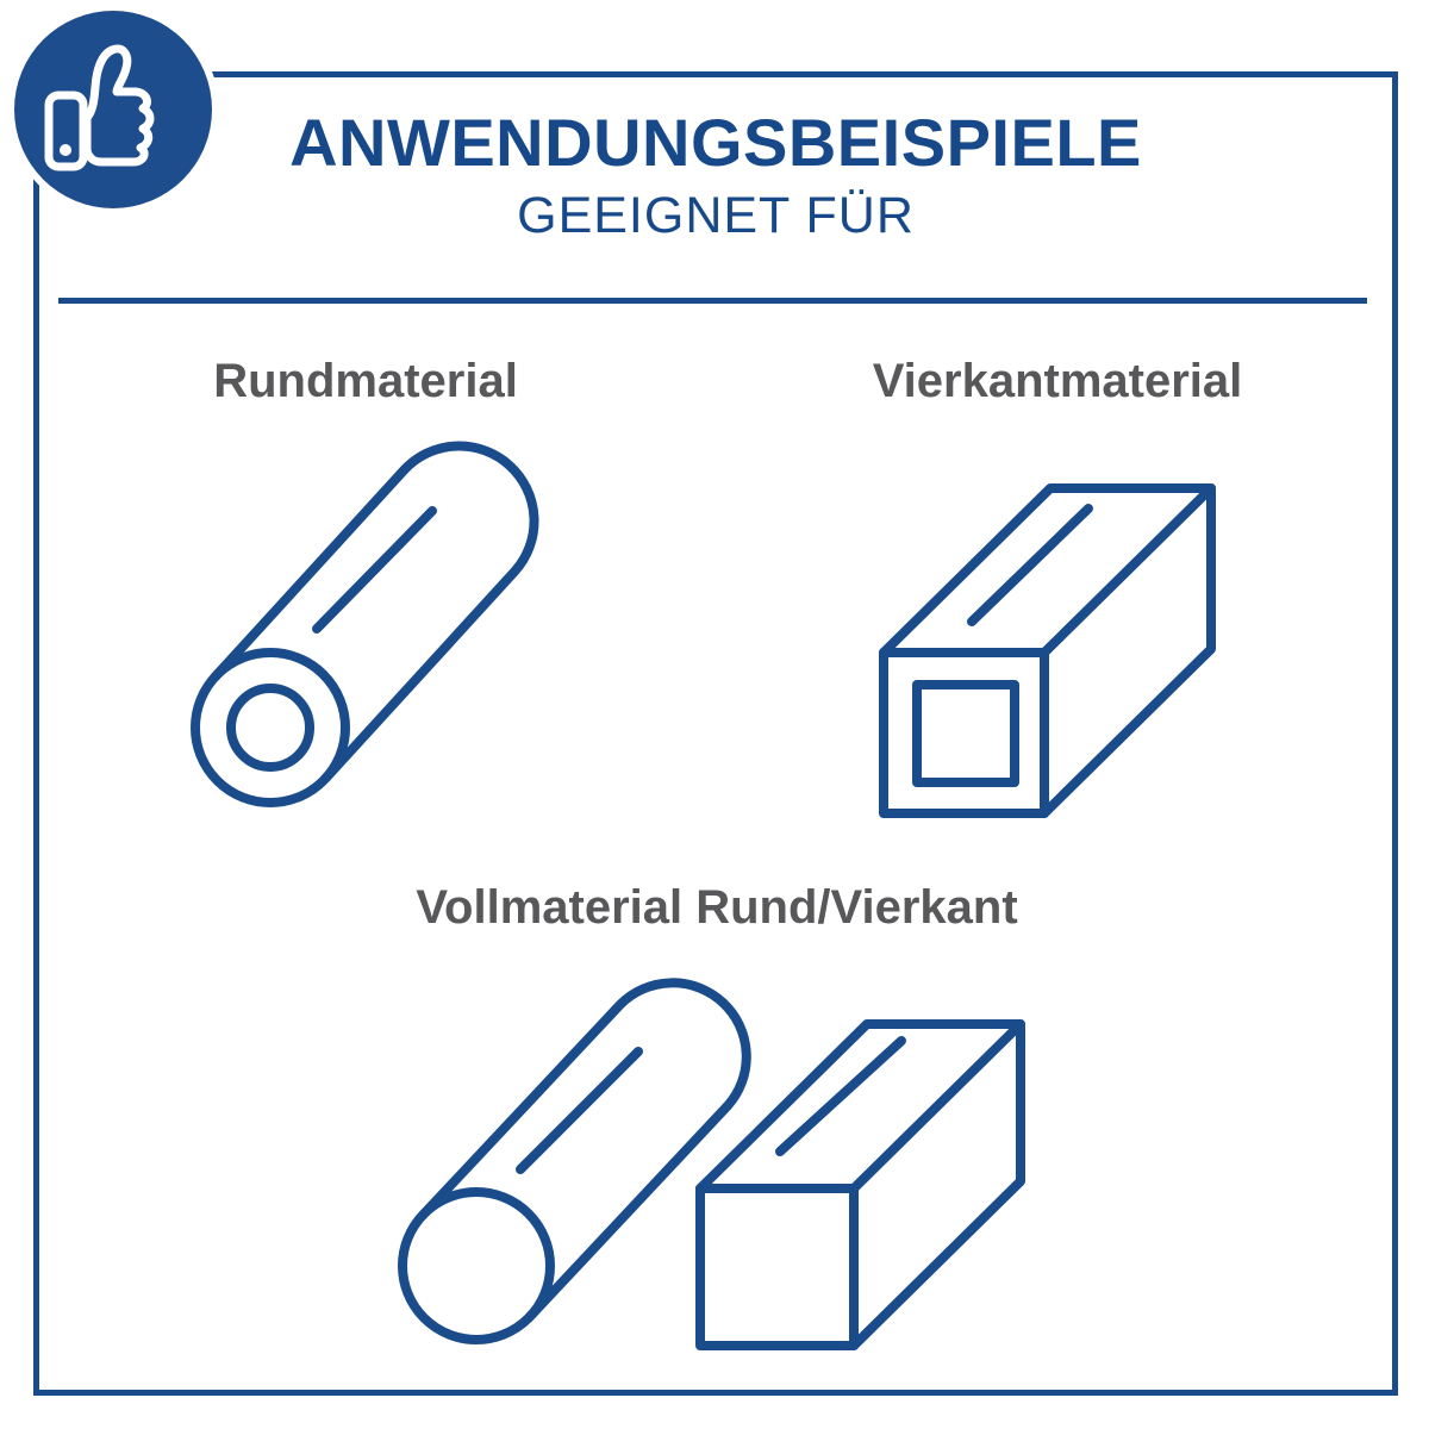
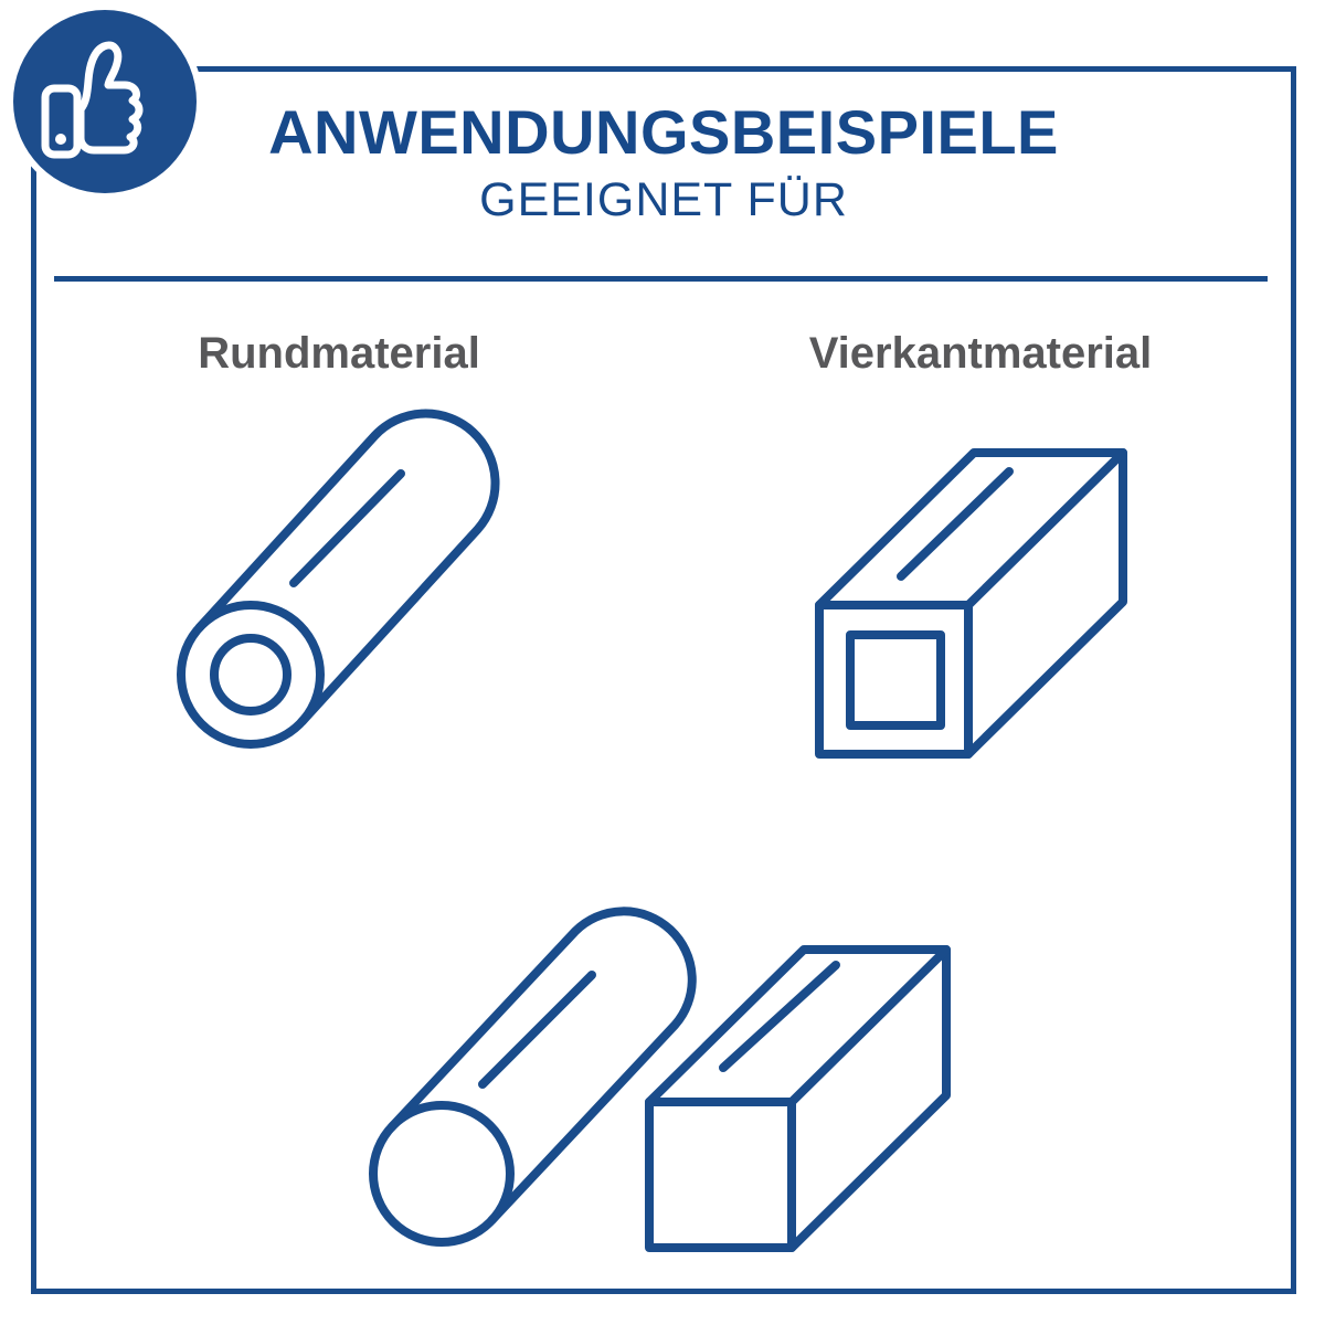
  ANWENDUNGSBEISPIELE
  GEEIGNET FÜR
  Rundmaterial
  Vierkantmaterial
- Vollmaterial Rund/Vierkant
